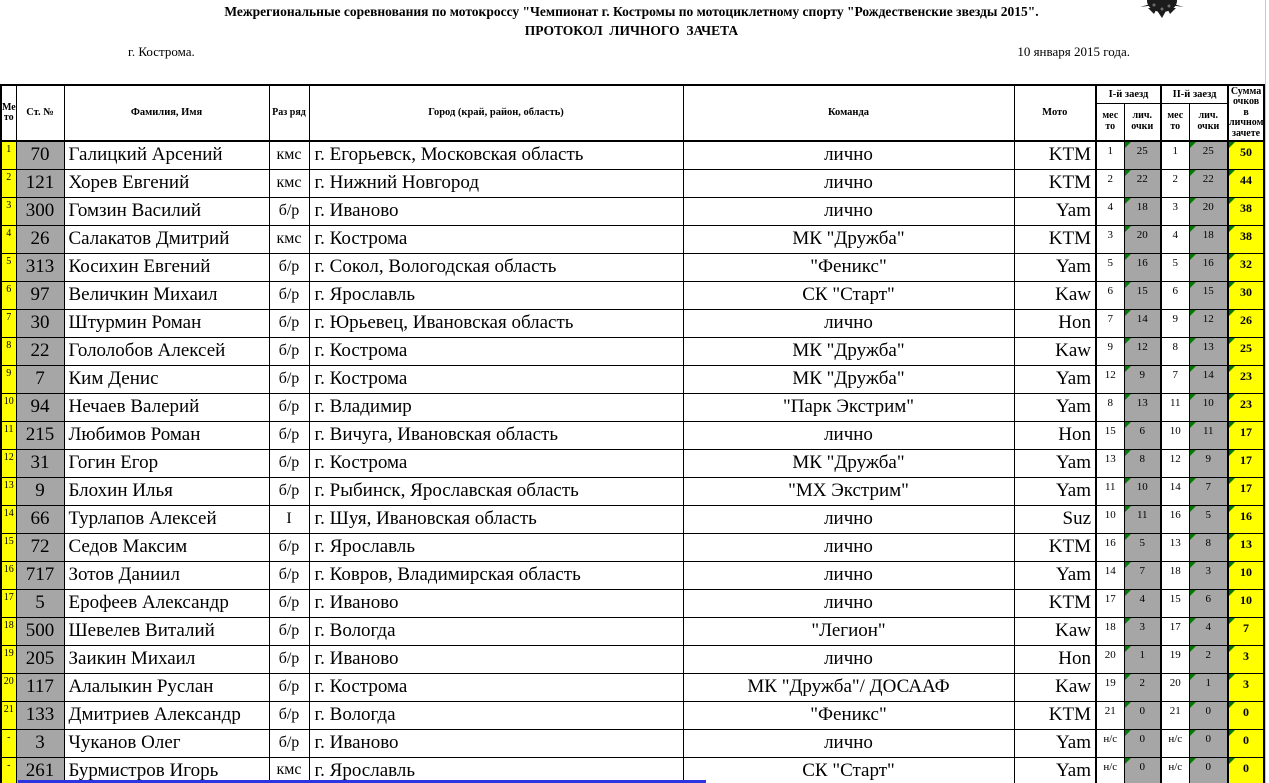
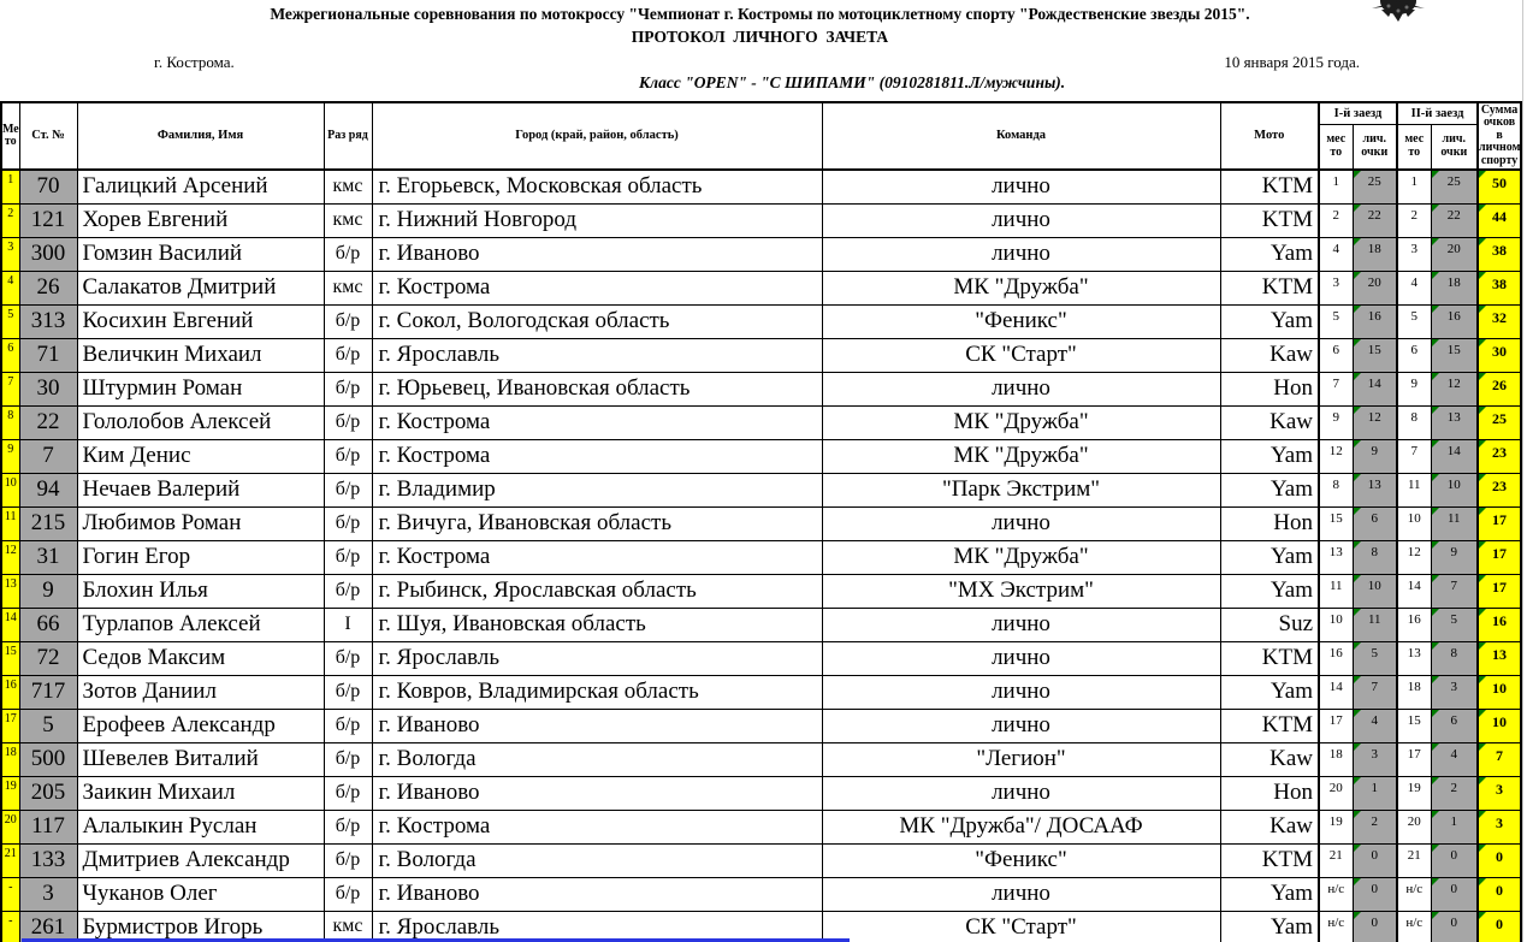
  Межрегиональные соревнования по мотокроссу "Чемпионат г. Костромы по мотоциклетному спорту "Рождественские звезды 2015".
  ПРОТОКОЛ ЛИЧНОГО ЗАЧЕТА
  г. Кострома.
  10 января 2015 года.
+ Класс "OPEN" - "С ШИПАМИ" (0910281811.Л/мужчины).
- Ме то	Ст. №	Фамилия, Имя	Раз ряд	Город (край, район, область)	Команда	Мото	I-й заезд	II-й заезд	Сумма очков в личном зачете
+ Ме то	Ст. №	Фамилия, Имя	Раз ряд	Город (край, район, область)	Команда	Мото	I-й заезд	II-й заезд	Сумма очков в личном спорту
  мес то	лич. очки	мес то	лич. очки
  1	70	Галицкий Арсений	кмс	г. Егорьевск, Московская область	лично	KTM	1	25	1	25	50
  2	121	Хорев Евгений	кмс	г. Нижний Новгород	лично	KTM	2	22	2	22	44
  3	300	Гомзин Василий	б/р	г. Иваново	лично	Yam	4	18	3	20	38
  4	26	Салакатов Дмитрий	кмс	г. Кострома	МК "Дружба"	KTM	3	20	4	18	38
  5	313	Косихин Евгений	б/р	г. Сокол, Вологодская область	"Феникс"	Yam	5	16	5	16	32
- 6	97	Величкин Михаил	б/р	г. Ярославль	СК "Старт"	Kaw	6	15	6	15	30
+ 6	71	Величкин Михаил	б/р	г. Ярославль	СК "Старт"	Kaw	6	15	6	15	30
  7	30	Штурмин Роман	б/р	г. Юрьевец, Ивановская область	лично	Hon	7	14	9	12	26
  8	22	Гололобов Алексей	б/р	г. Кострома	МК "Дружба"	Kaw	9	12	8	13	25
  9	7	Ким Денис	б/р	г. Кострома	МК "Дружба"	Yam	12	9	7	14	23
  10	94	Нечаев Валерий	б/р	г. Владимир	"Парк Экстрим"	Yam	8	13	11	10	23
  11	215	Любимов Роман	б/р	г. Вичуга, Ивановская область	лично	Hon	15	6	10	11	17
  12	31	Гогин Егор	б/р	г. Кострома	МК "Дружба"	Yam	13	8	12	9	17
  13	9	Блохин Илья	б/р	г. Рыбинск, Ярославская область	"МХ Экстрим"	Yam	11	10	14	7	17
  14	66	Турлапов Алексей	I	г. Шуя, Ивановская область	лично	Suz	10	11	16	5	16
  15	72	Седов Максим	б/р	г. Ярославль	лично	KTM	16	5	13	8	13
  16	717	Зотов Даниил	б/р	г. Ковров, Владимирская область	лично	Yam	14	7	18	3	10
  17	5	Ерофеев Александр	б/р	г. Иваново	лично	KTM	17	4	15	6	10
  18	500	Шевелев Виталий	б/р	г. Вологда	"Легион"	Kaw	18	3	17	4	7
  19	205	Заикин Михаил	б/р	г. Иваново	лично	Hon	20	1	19	2	3
  20	117	Алалыкин Руслан	б/р	г. Кострома	МК "Дружба"/ ДОСААФ	Kaw	19	2	20	1	3
  21	133	Дмитриев Александр	б/р	г. Вологда	"Феникс"	KTM	21	0	21	0	0
  -	3	Чуканов Олег	б/р	г. Иваново	лично	Yam	н/с	0	н/с	0	0
  -	261	Бурмистров Игорь	кмс	г. Ярославль	СК "Старт"	Yam	н/с	0	н/с	0	0
